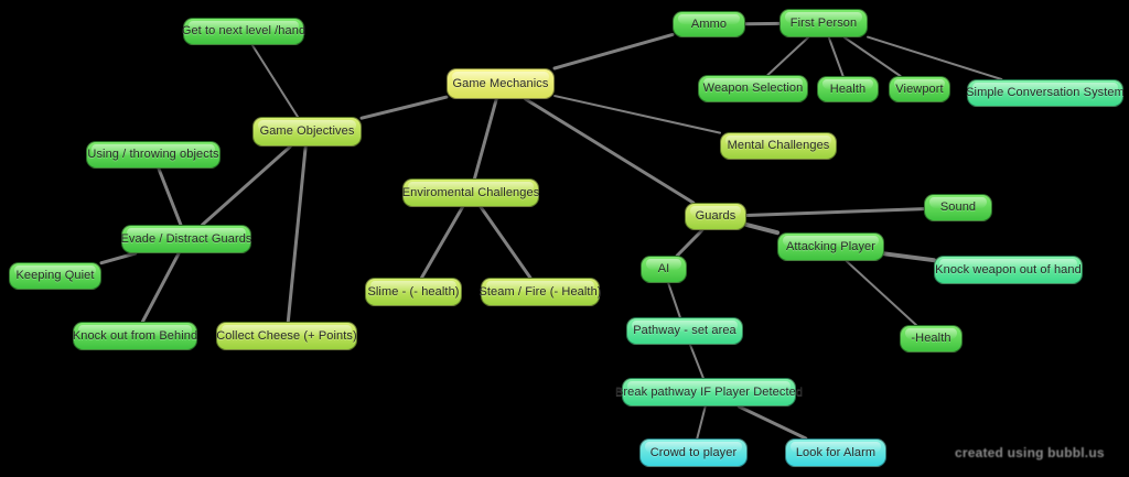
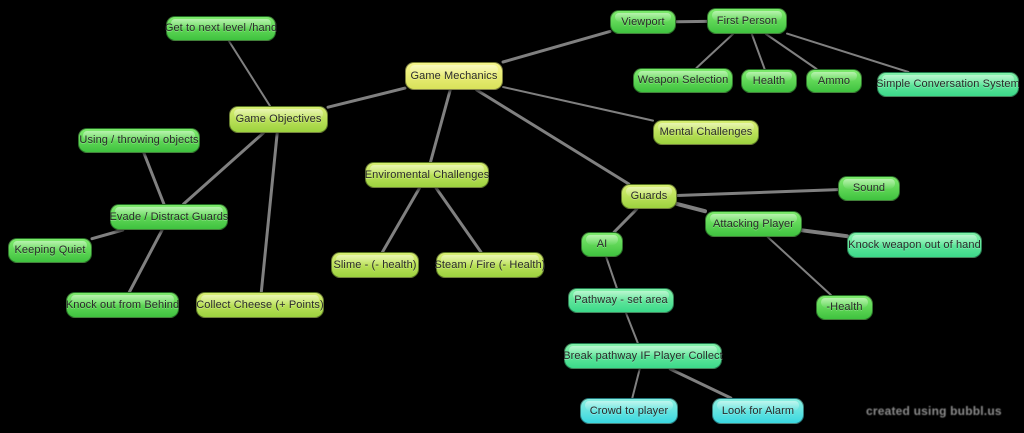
  Game Mechanics
- Ammo
+ Viewport
  First Person
  Weapon Selection
  Health
- Viewport
+ Ammo
  Simple Conversation System
  Mental Challenges
  Game Objectives
  Get to next level /hand
  Using / throwing objects
  Evade / Distract Guards
  Keeping Quiet
  Knock out from Behind
  Collect Cheese (+ Points)
  Enviromental Challenges
  Slime - (- health)
  Steam / Fire (- Health)
  Guards
  Sound
  Attacking Player
  Knock weapon out of hand
  -Health
  AI
  Pathway - set area
- Break pathway IF Player Detected
+ Break pathway IF Player Collect
  Crowd to player
  Look for Alarm
  created using bubbl.us
